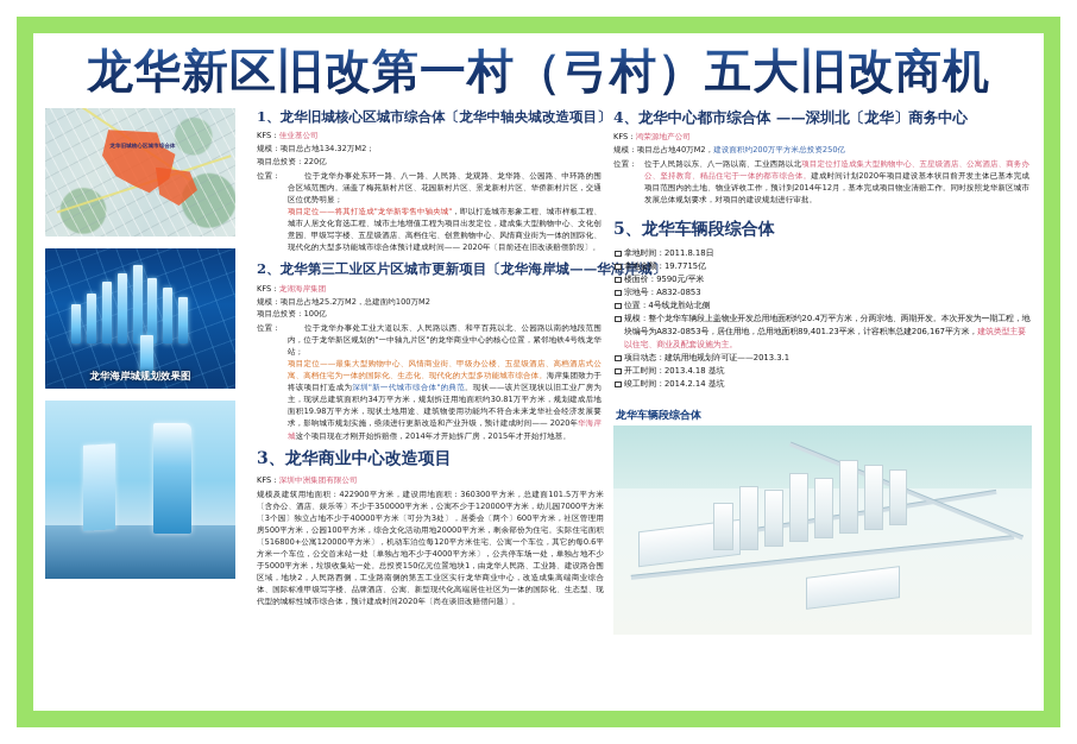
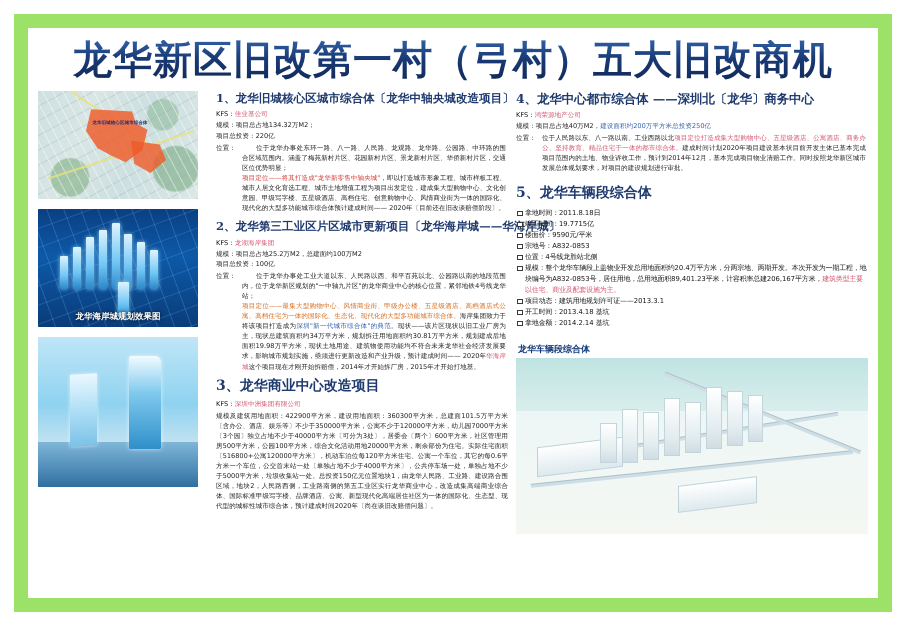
  龙华新区旧改第一村（弓村）五大旧改商机
  龙华海岸城规划效果图
  1、龙华旧城核心区城市综合体〔龙华中轴央城改造项目〕
  KFS：佳业基公司
  规模：项目总占地134.32万M2；
  项目总投资：220亿
  位置：
  位于龙华办事处东环一路、八一路、人民路、龙观路、龙华路、公园路、中环路的围合区域范围内。涵盖了梅苑新村片区、花园新村片区、景龙新村片区、华侨新村片区，交通区位优势明显；
  项目定位——将其打造成"龙华新零售中轴央城"，即以打造城市形象工程、城市样板工程、城市人居文化育选工程、城市土地增值工程为项目出发定位，建成集大型购物中心、文化创意园、甲级写字楼、五星级酒店、高档住宅、创意购物中心、风情商业街为一体的国际化、现代化的大型多功能城市综合体预计建成时间—— 2020年〔目前还在旧改谈赔偿阶段〕。
  2、龙华第三工业区片区城市更新项目〔龙华海岸城——华
  KFS：龙湖海岸集团
  规模：项目总占地25.2万M2，总建面约100万M2
  项目总投资：100亿
  位置：
  位于龙华办事处工业大道以东、人民路以西、和平百苑以北、公园路以南的地段范围内，位于龙华新区规划的"一中轴九片区"的龙华商业中心的核心位置，紧邻地铁4号线龙华站；
  项目定位——最集大型购物中心、风情商业街、甲级办公楼、五星级酒店、高档酒店式公寓、高档住宅为一体的国际化、生态化、现代化的大型多功能城市综合体。海岸集团致力于将该项目打造成为深圳"新一代城市综合体"的典范。现状——该片区现状以旧工业厂房为主，现状总建筑面积约34万平方米，规划拆迁用地面积约30.81万平方米，规划建成后地面积19.98万平方米，现状土地用途、建筑物使用功能均不符合未来龙华社会经济发展要求，影响城市规划实施，亟须进行更新改造和产业升级，预计建成时间—— 2020年华海岸城这个项目现在才刚开始拆赔偿，2014年才开始拆厂房，2015年才开始打地基。
  3、龙华商业中心改造项目
  KFS：深圳中洲集团有限公司
  规模及建筑用地面积：422900平方米，建设用地面积：360300平方米，总建面101.5万平方米〔含办公、酒店、娱乐等〕不少于350000平方米，公寓不少于120000平方米，幼儿园7000平方米〔3个园〕独立占地不少于40000平方米〔可分为3处〕，居委会〔两个〕600平方米，社区管理用房500平方米，公园100平方米，综合文化活动用地20000平方米，剩余部份为住宅。实际住宅面积〔516800+公寓120000平方米〕，机动车泊位每120平方米住宅、公寓一个车位，其它的每0.6平方米一个车位，公交首末站一处〔单独占地不少于4000平方米〕，公共停车场一处，单独占地不少于5000平方米，垃圾收集站一处。总投资150亿元位置地块1，由龙华人民路、工业路、建设路合围区域，地块2，人民路西侧，工业路南侧的第五工业区实行龙华商业中心，改造成集高端商业综合体、国际标准甲级写字楼、品牌酒店、公寓、新型现代化高端居住社区为一体的国际化、生态型、现代型的城标性城市综合体，预计建成时间2020年〔尚在谈旧改赔偿问题〕。
  4、龙华中心都市综合体 ——深圳北〔龙华〕商务中心
  KFS：鸿荣源地产公司
  规模：项目总占地40万M2，建设面积约200万平方米总投资250亿
  位置： 位于人民路以东、八一路以南、工业西路以北项目定位打造成集大型购物中心、五星级酒店、公寓酒店、商务办公、坚持教育、精品住宅于一体的都市综合体。建成时间计划2020年项目建设基本状目前开发主体已基本完成项目范围内的土地、物业诉收工作，预计到2014年12月，基本完成项目物业清赔工作。同时按照龙华新区城市发展总体规划要求，对项目的建设规划进行审批。
  5、龙华车辆段综合体
  拿地时间：2011.8.18日
- 拿地金额：19.7715亿
+ 竣工时间：19.7715亿
  楼面价：9590元/平米
  宗地号：A832-0853
  位置：4号线龙胜站北侧
  规模：整个龙华车辆段上盖物业开发总用地面积约20.4万平方米，分两宗地、两期开发。本次开发为一期工程，地块编号为A832-0853号，居住用地，总用地面积89,401.23平米，计容积率总建206,167平方米，建筑类型主要以住宅、商业及配套设施为主。
  项目动态：建筑用地规划许可证——2013.3.1
  开工时间：2013.4.18 基坑
- 竣工时间：2014.2.14 基坑
+ 拿地金额：2014.2.14 基坑
  龙华车辆段综合体
